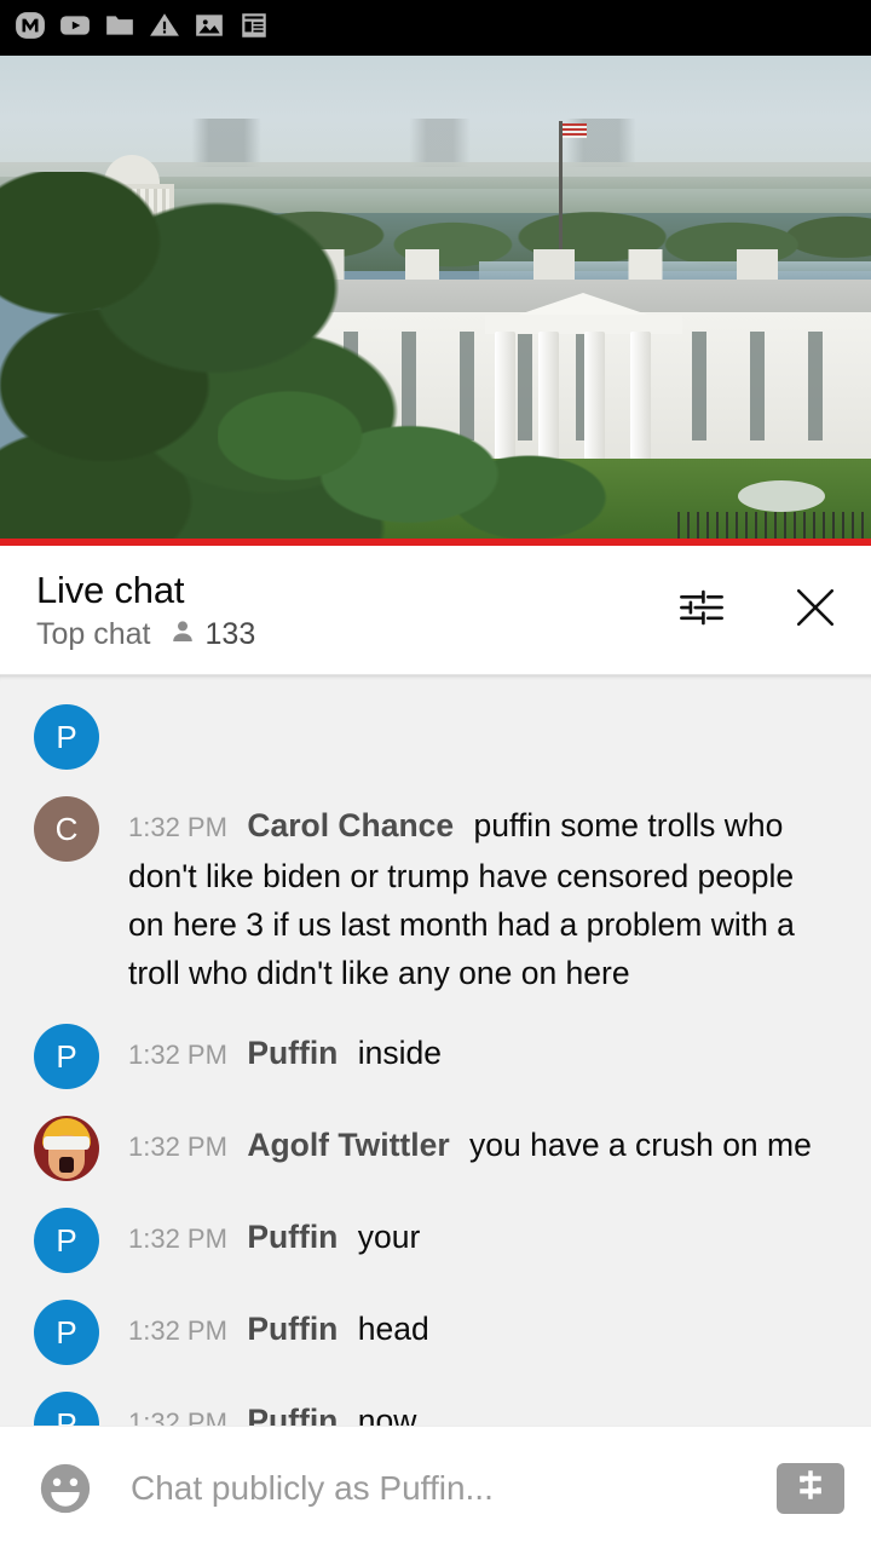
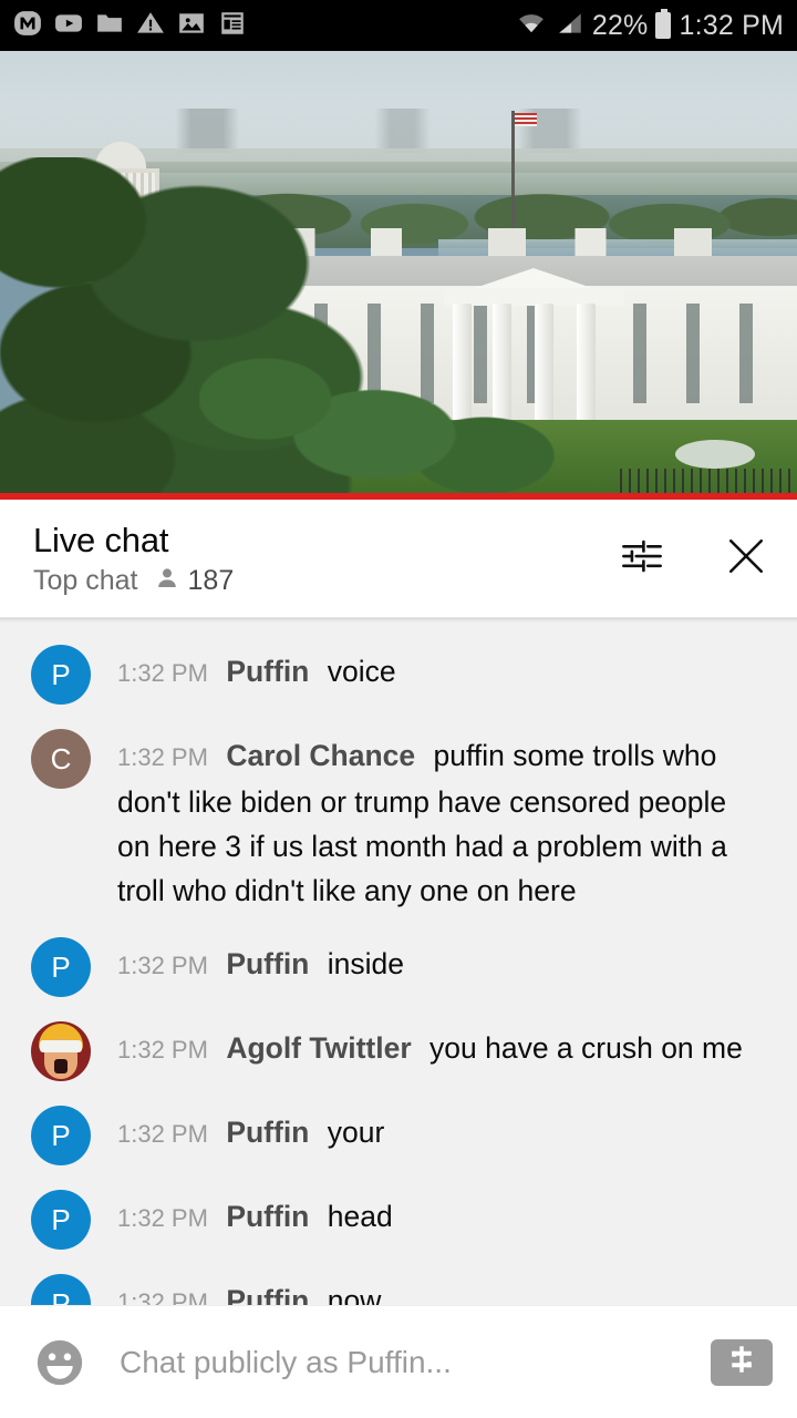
+ 22%
+ 1:32 PM
  Live chat
  Top chat
- 133
+ 187
  P
+ 1:32 PM Puffin voice
  C
  1:32 PM Carol Chance puffin some trolls who don't like biden or trump have censored people on here 3 if us last month had a problem with a troll who didn't like any one on here
  P
  1:32 PM Puffin inside
  1:32 PM Agolf Twittler you have a crush on me
  P
  1:32 PM Puffin your
  P
  1:32 PM Puffin head
  P
  1:32 PM Puffin now
  Chat publicly as Puffin...
